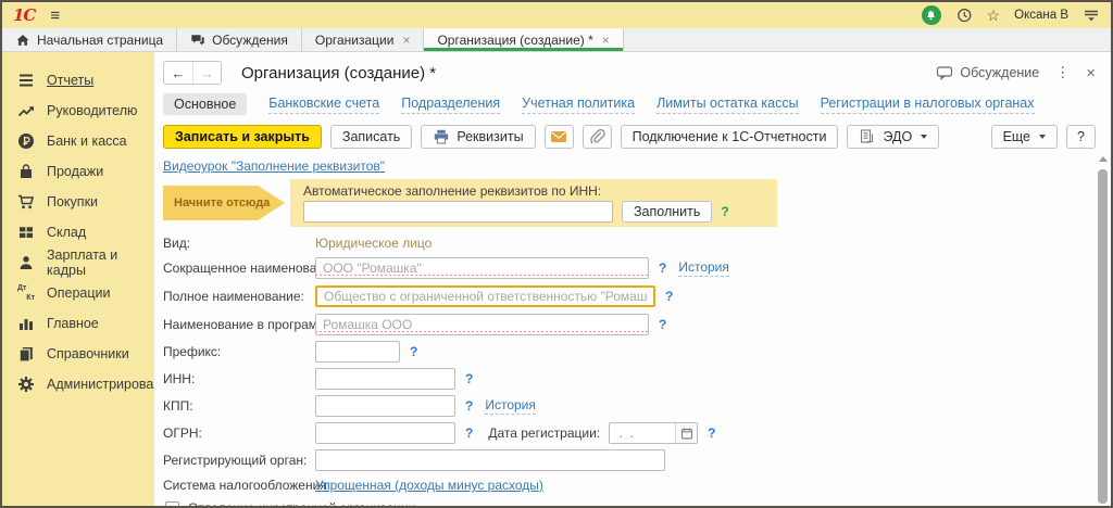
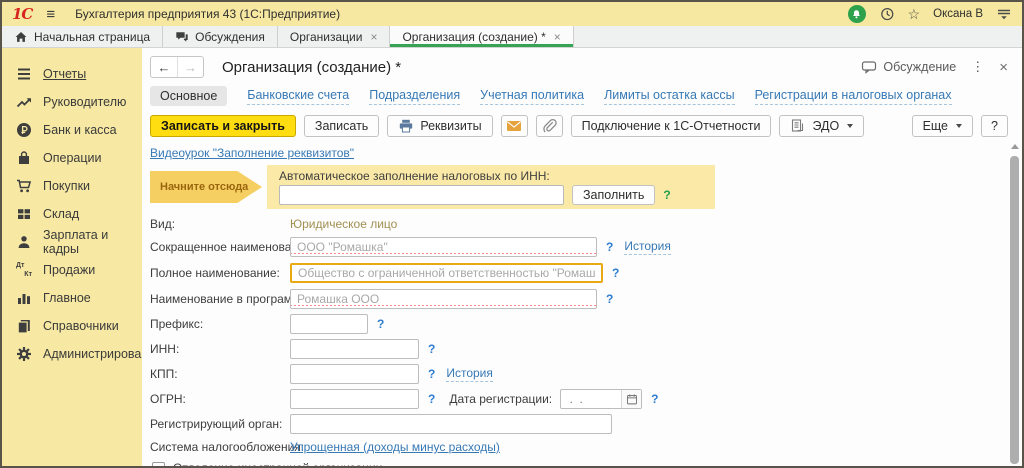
  1С
  ≡
+ Бухгалтерия предприятия 43 (1С:Предприятие)
  ☆
  Оксана В
  Начальная страница
  Обсуждения
  Организации
  ×
  Организация (создание) *
  ×
  Отчеты
  Руководителю
  Банк и касса
- Продажи
+ Операции
  Покупки
  Склад
  Зарплата и кадры
- Операции
+ Продажи
  Главное
  Справочники
  Администрирова
  ←
  →
  Организация (создание) *
  Обсуждение
  ⋮
  ×
  Основное
  Банковские счета
  Подразделения
  Учетная политика
  Лимиты остатка кассы
  Регистрации в налоговых органах
  Записать и закрыть
  Записать
  Реквизиты
  Подключение к 1С-Отчетности
  ЭДО
  Еще
  ?
  Видеоурок "Заполнение реквизитов"
  Начните отсюда
- Автоматическое заполнение реквизитов по ИНН:
+ Автоматическое заполнение налоговых по ИНН:
  Заполнить
  ?
  Вид:
  Юридическое лицо
  Сокращенное наименова
  ООО "Ромашка"
  ?
  История
  Полное наименование:
  Общество с ограниченной ответственностью "Ромаш
  ?
  Наименование в програм
  Ромашка ООО
  ?
  Префикс:
  ?
  ИНН:
  ?
  КПП:
  ?
  История
  ОГРН:
  ?
  Дата регистрации:
  . .
  ?
  Регистрирующий орган:
  Система налогообложен
  Упрощенная (доходы минус расходы)
